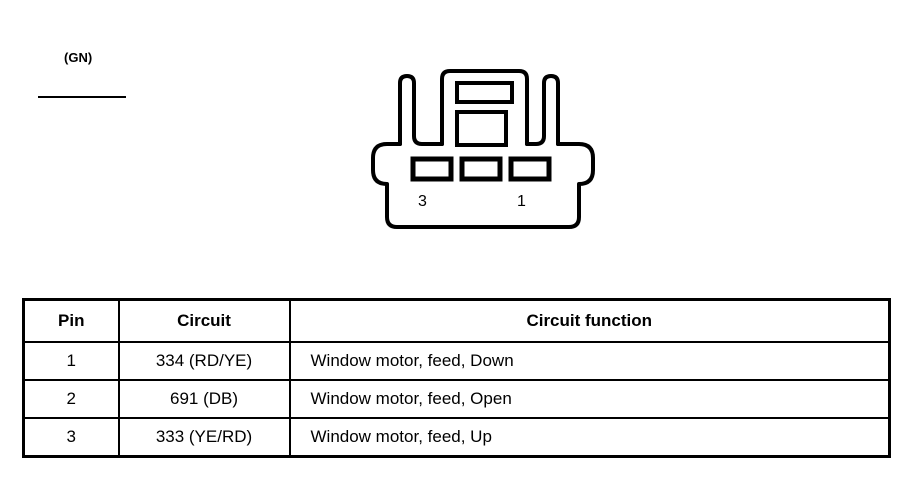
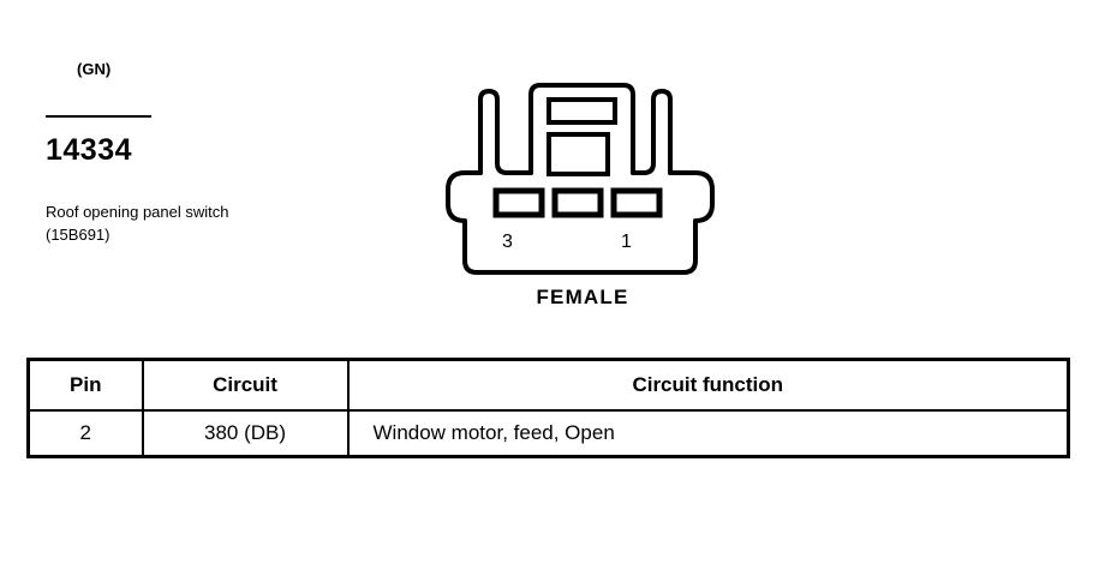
  (GN)
+ 14334
+ Roof opening panel switch (15B691)
  3
  1
+ FEMALE
  Pin	Circuit	Circuit function
- 1	334 (RD/YE)	Window motor, feed, Down
- 2	691 (DB)	Window motor, feed, Open
+ 2	380 (DB)	Window motor, feed, Open
- 3	333 (YE/RD)	Window motor, feed, Up
